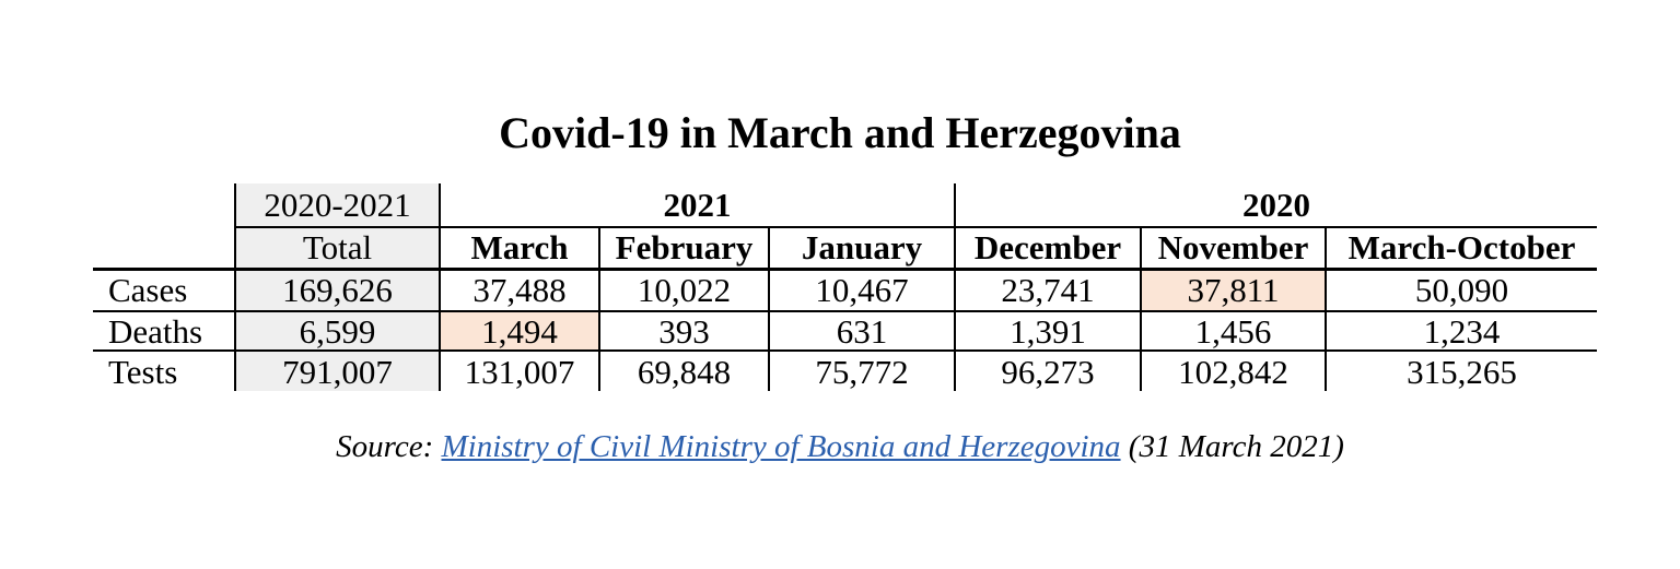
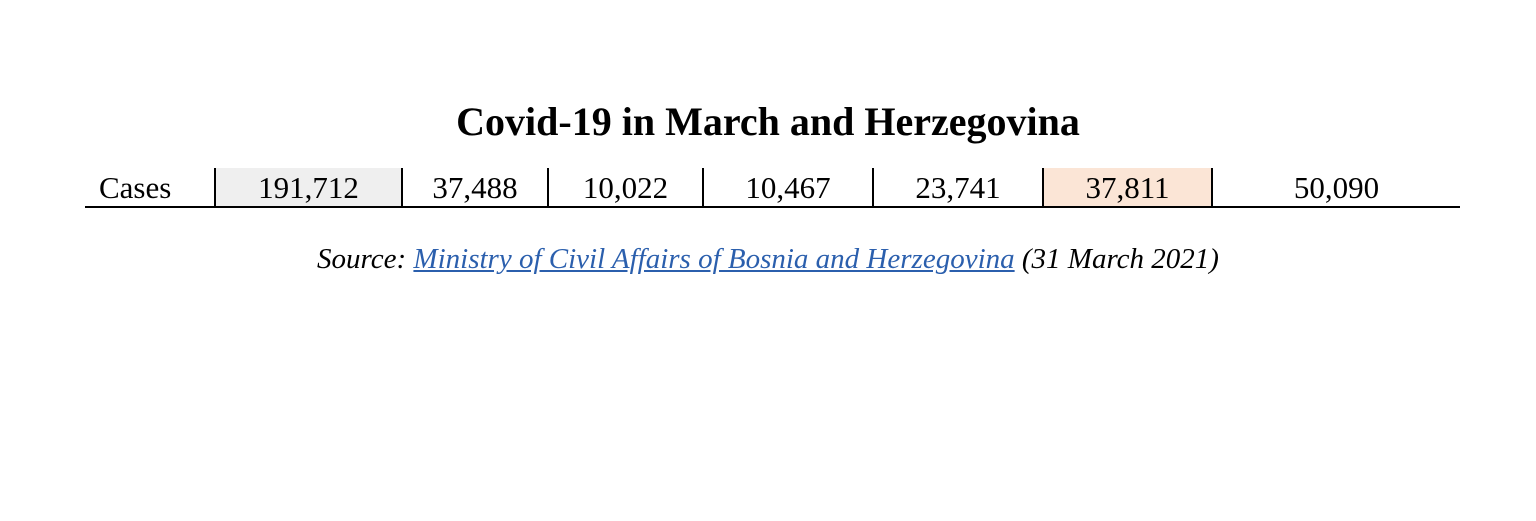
  Covid-19 in March and Herzegovina
- 	2020-2021	2021	2020
- 	Total	March	February	January	December	November	March-October
- Cases	169,626	37,488	10,022	10,467	23,741	37,811	50,090
+ Cases	191,712	37,488	10,022	10,467	23,741	37,811	50,090
- Deaths	6,599	1,494	393	631	1,391	1,456	1,234
- Tests	791,007	131,007	69,848	75,772	96,273	102,842	315,265
- Source: Ministry of Civil Ministry of Bosnia and Herzegovina (31 March 2021)
+ Source: Ministry of Civil Affairs of Bosnia and Herzegovina (31 March 2021)
